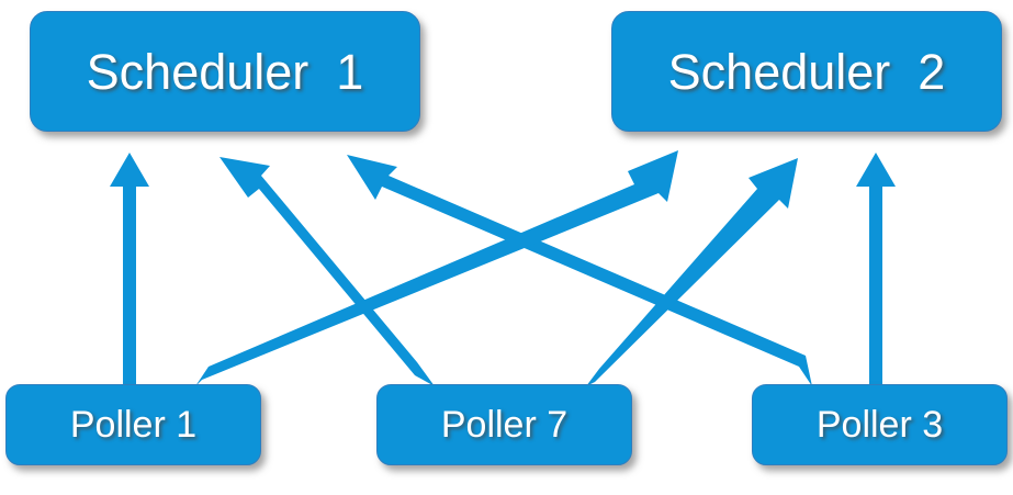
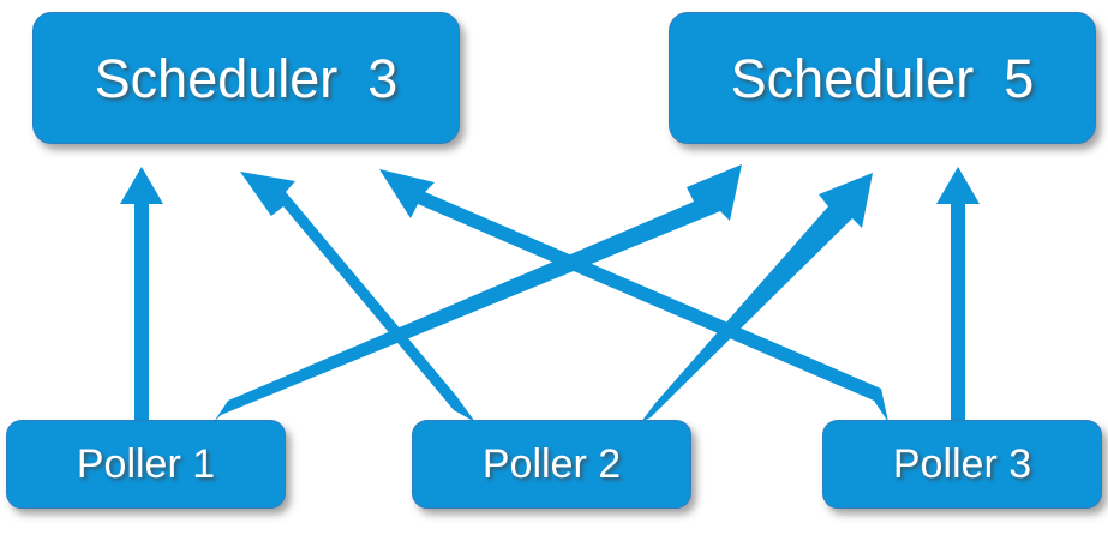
- Scheduler 1
+ Scheduler 3
- Scheduler 2
+ Scheduler 5
  Poller 1
- Poller 7
+ Poller 2
  Poller 3
